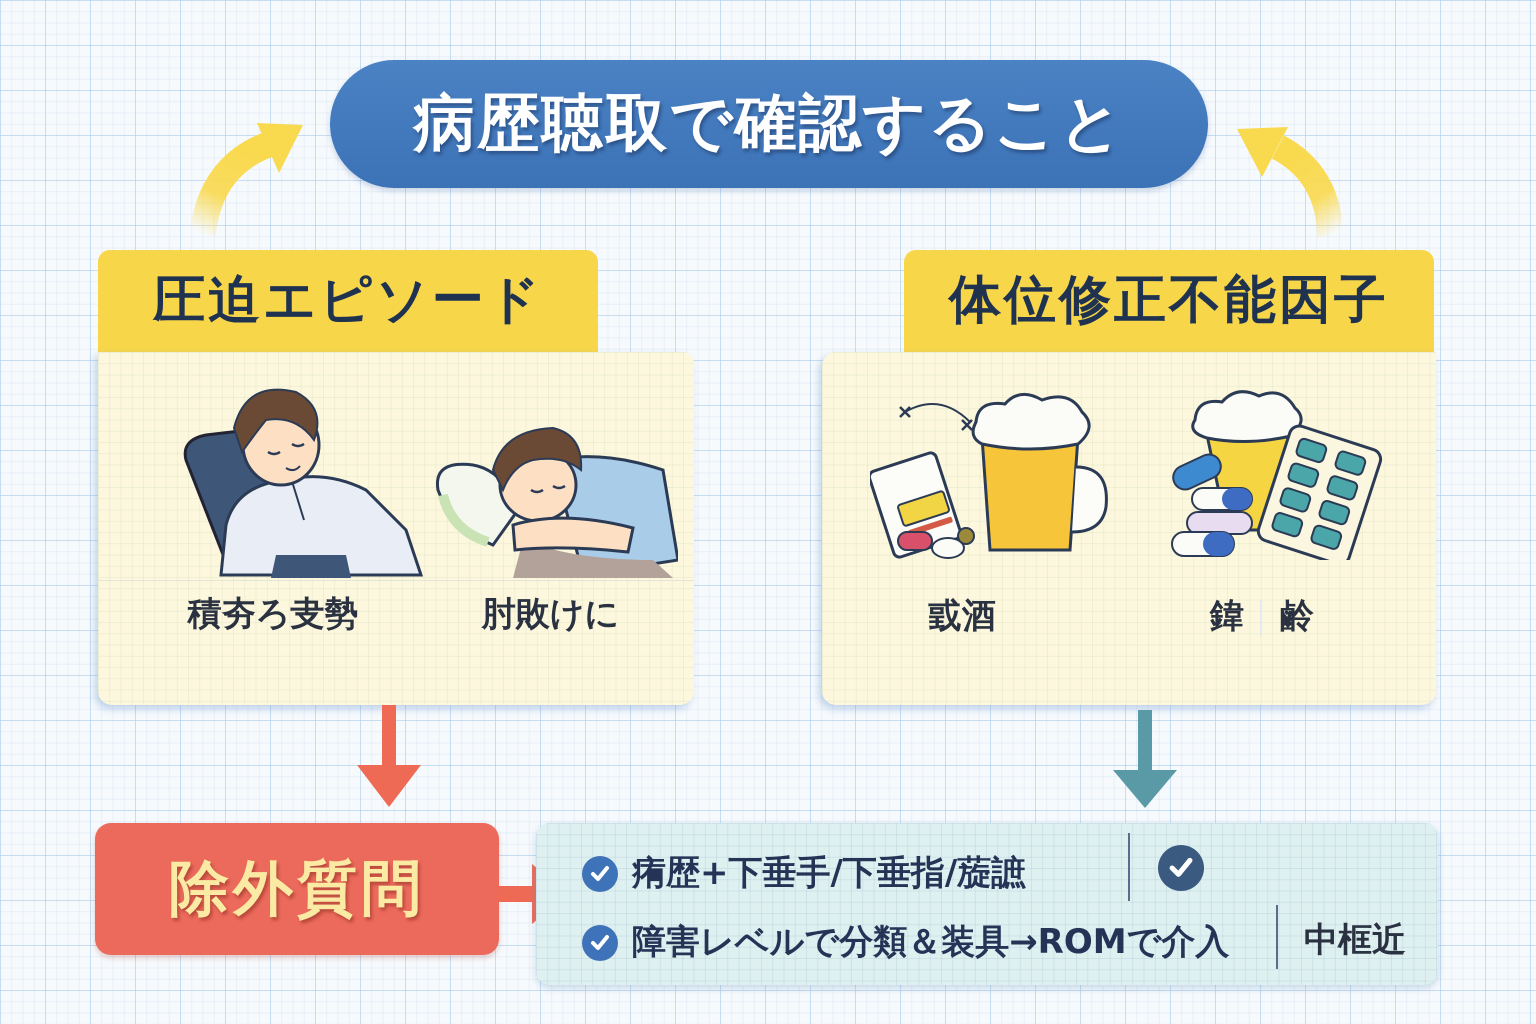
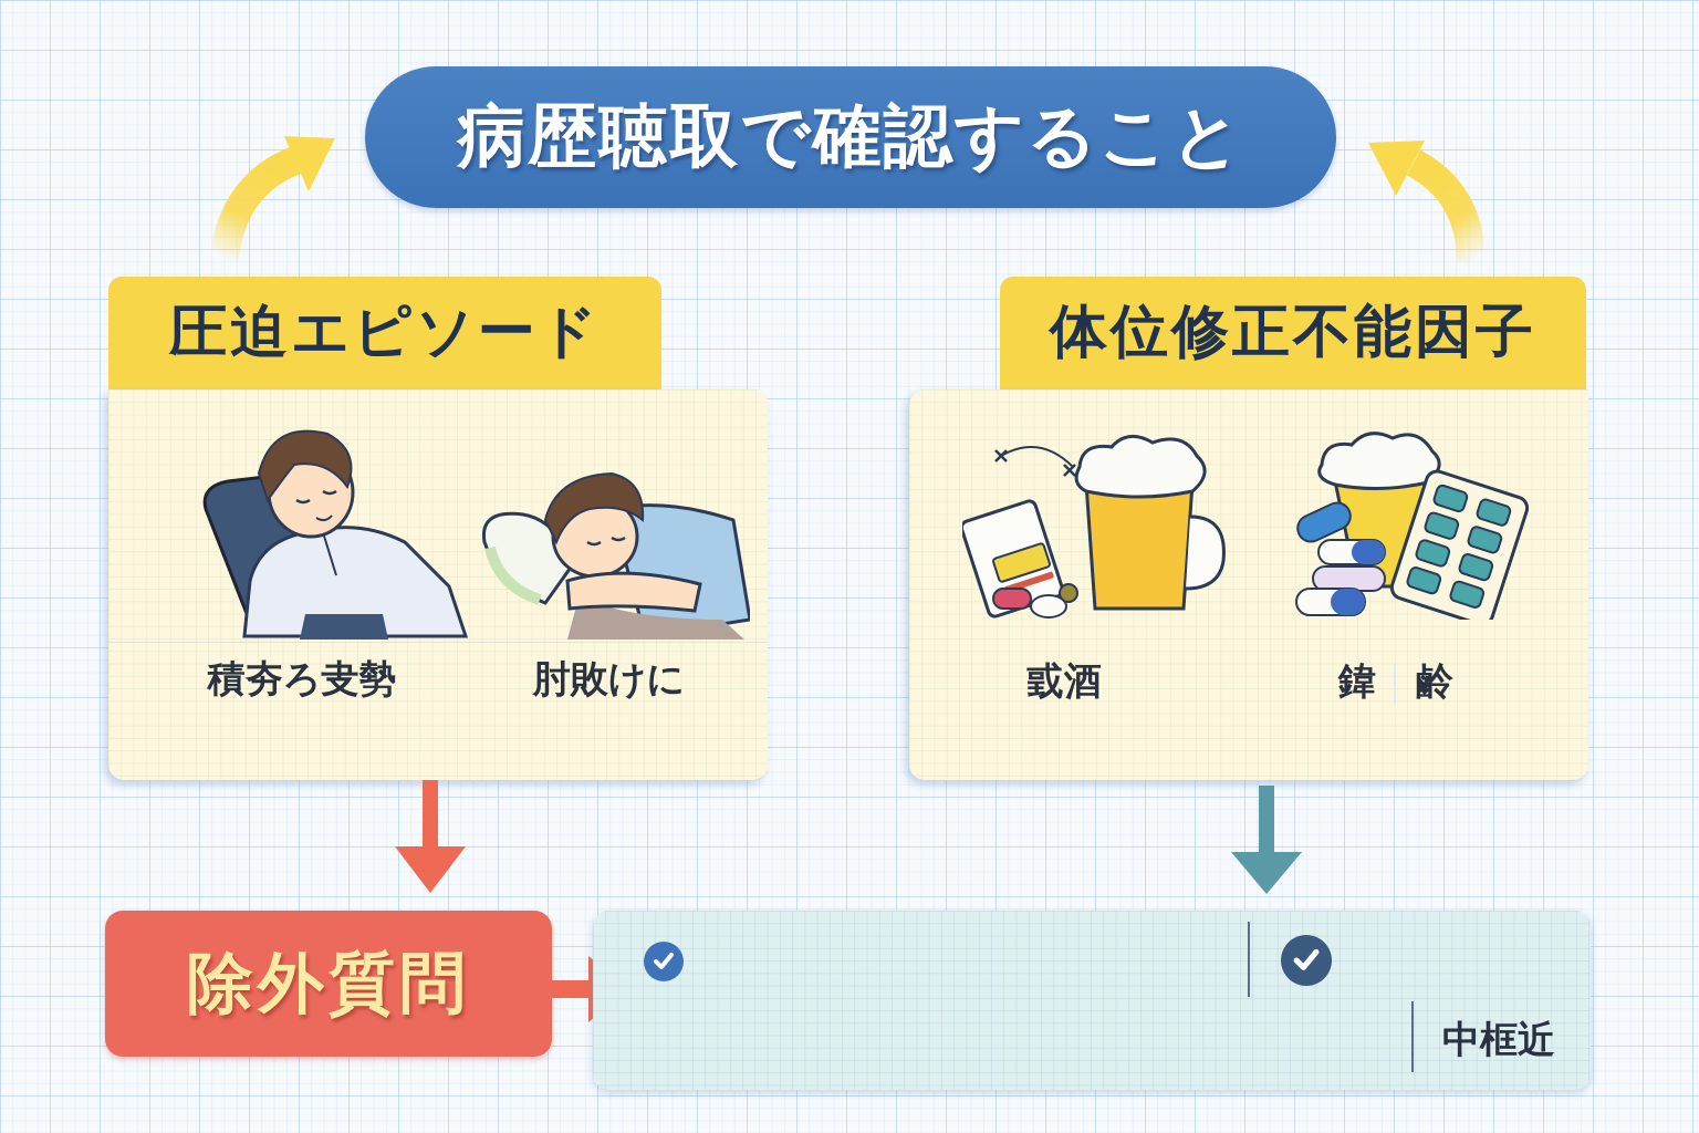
  病歴聴取で確認すること
  圧迫エピソード
  積夯ろ叏勢
  肘敗けに
  体位修正不能因子
  戜酒
  鍏
  鹷
  除外質問
- 痏歴+下垂手/下垂指/蔙謶
- 障害レベルで分類＆装具→ROMで介入
  中框近
